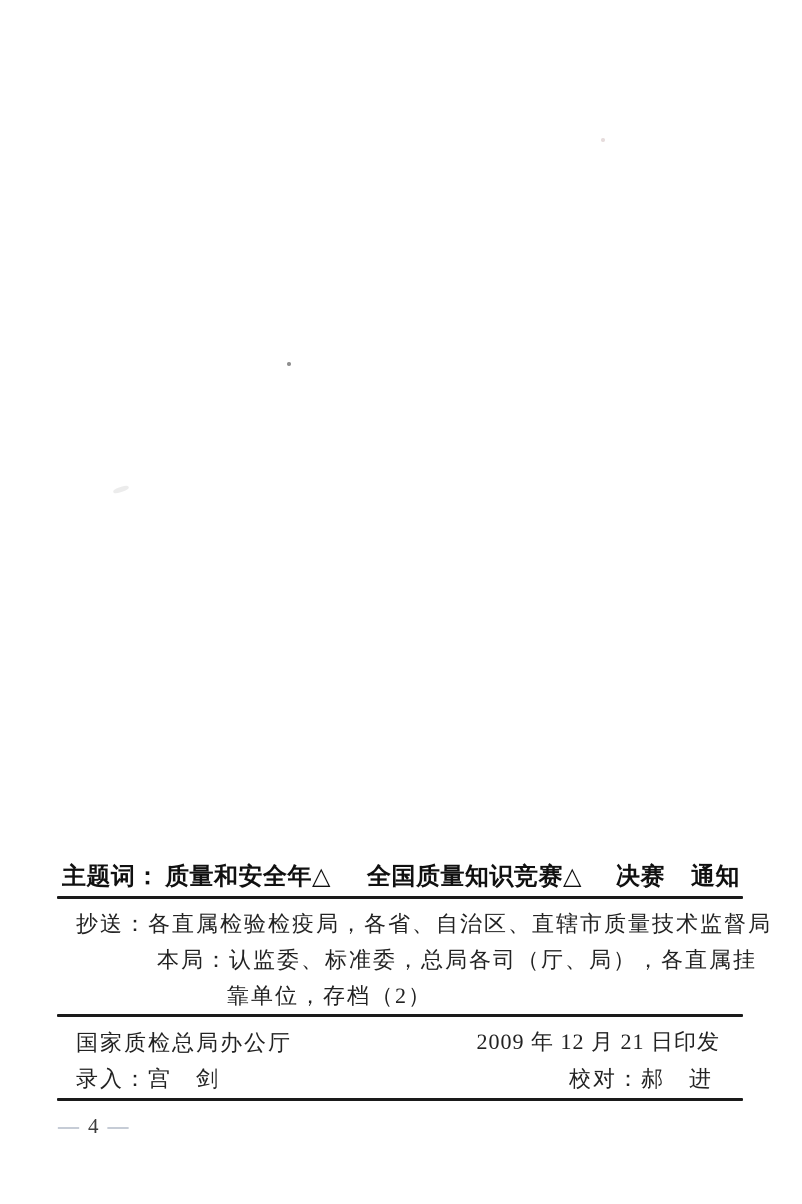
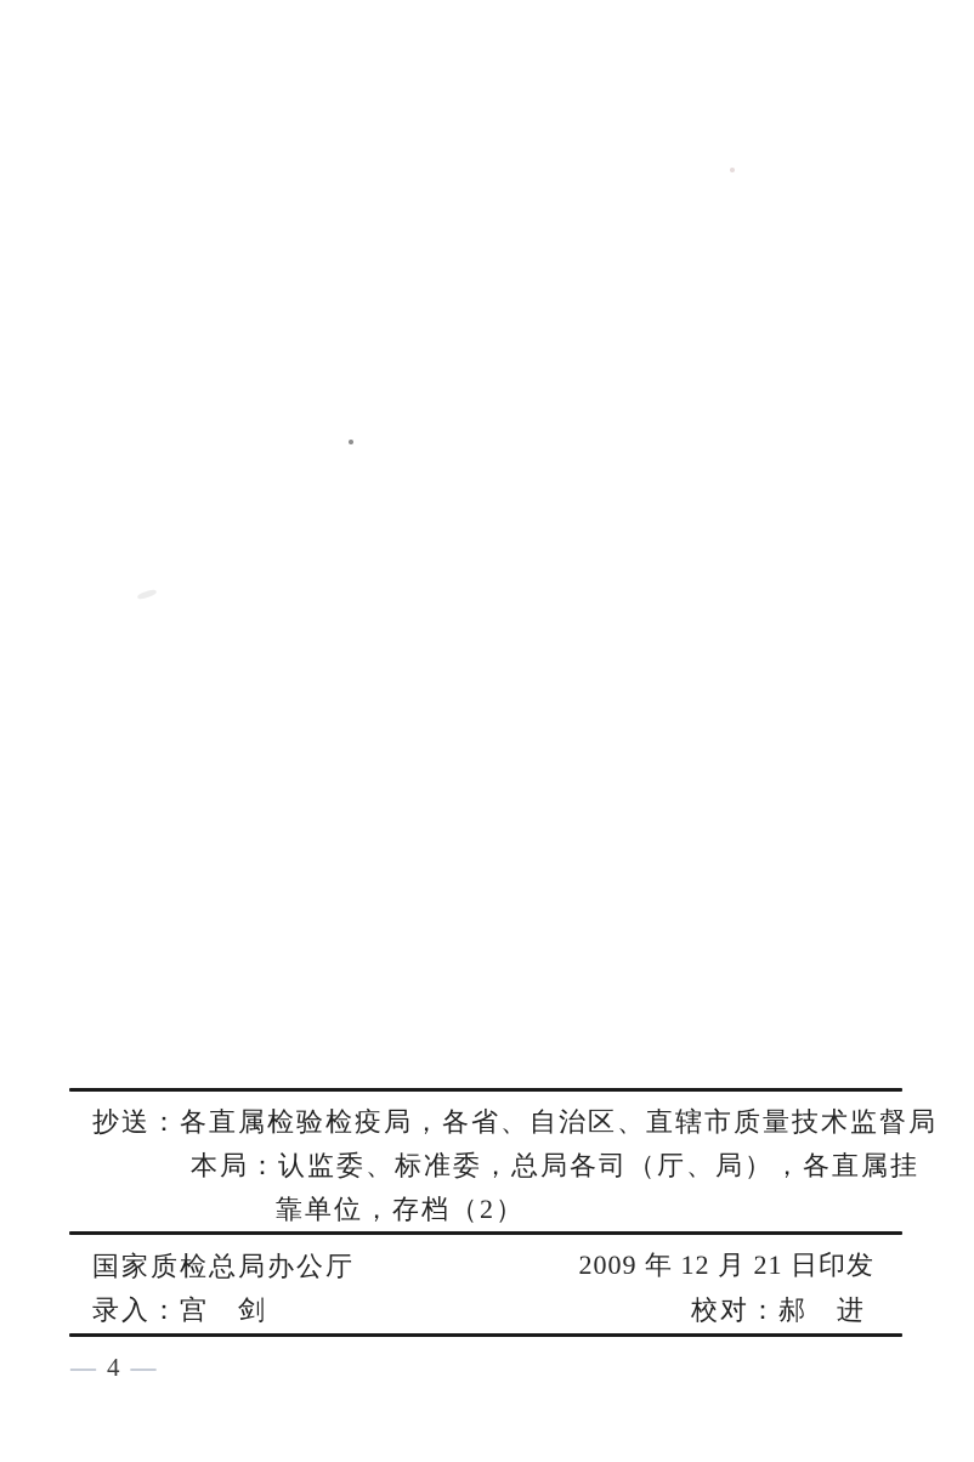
- 主题词： 质量和安全年△ 全国质量知识竞赛△ 决赛 通知
  抄送：各直属检验检疫局，各省、自治区、直辖市质量技术监督局
  本局：认监委、标准委，总局各司（厅、局），各直属挂
  靠单位，存档（2）
  国家质检总局办公厅
  2009 年 12 月 21 日印发
  录入：宫 剑
  校对：郝 进
  — 4 —
